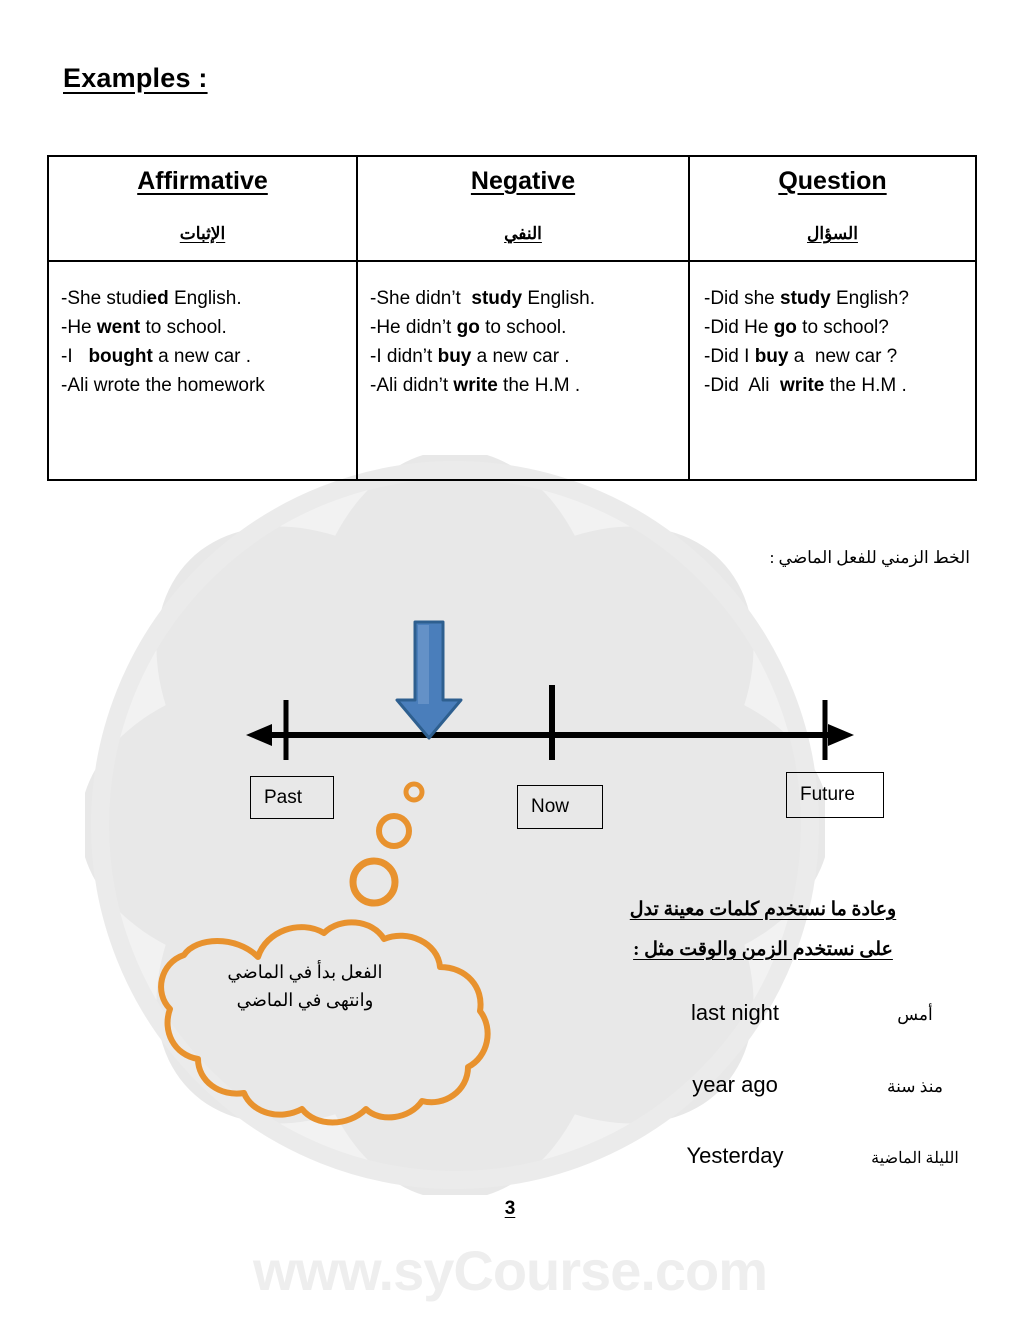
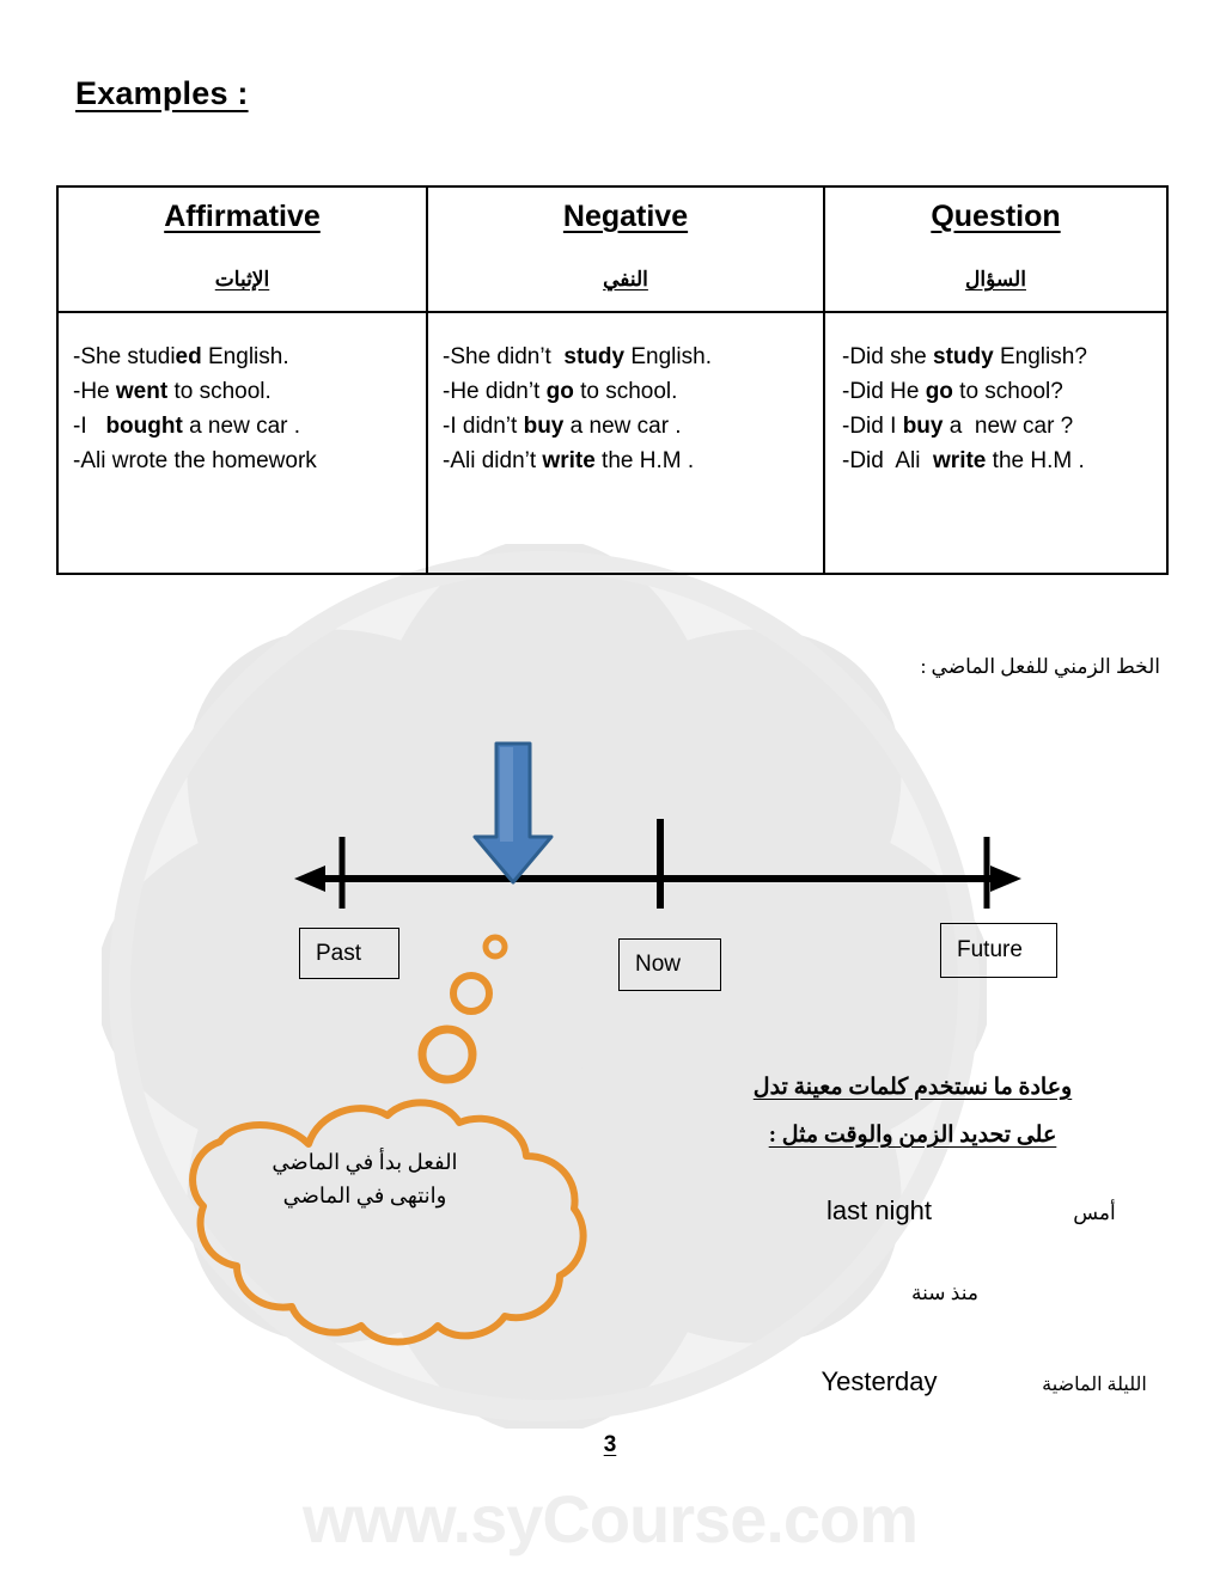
  Examples :
  Affirmative الإثبات	Negative النفي	Question السؤال
  -She studied English.-He went to school.-I bought a new car .-Ali wrote the homework	-She didn’t study English.-He didn’t go to school.-I didn’t buy a new car .-Ali didn’t write the H.M .	-Did she study English?-Did He go to school?-Did I buy a new car ?-Did Ali write the H.M .
  الخط الزمني للفعل الماضي :
  Past
  Now
  Future
  الفعل بدأ في الماضي وانتهى في الماضي
  وعادة ما نستخدم كلمات معينة تدل
- على نستخدم الزمن والوقت مثل :
+ على تحديد الزمن والوقت مثل :
  last night
  أمس
- year ago
  منذ سنة
  Yesterday
  الليلة الماضية
  3
